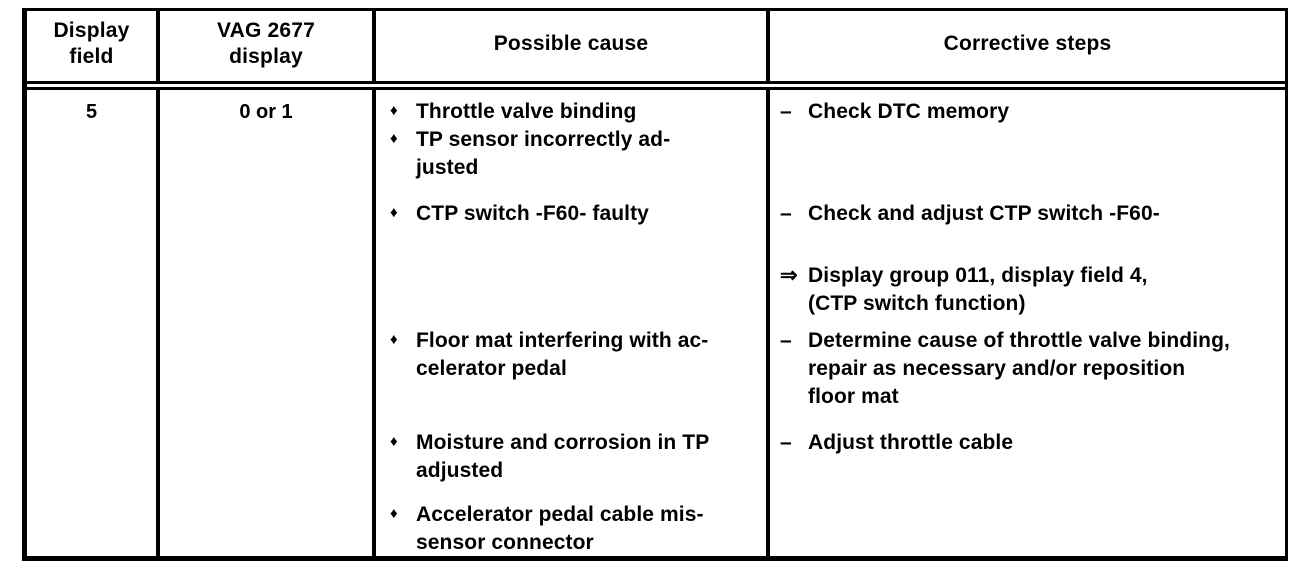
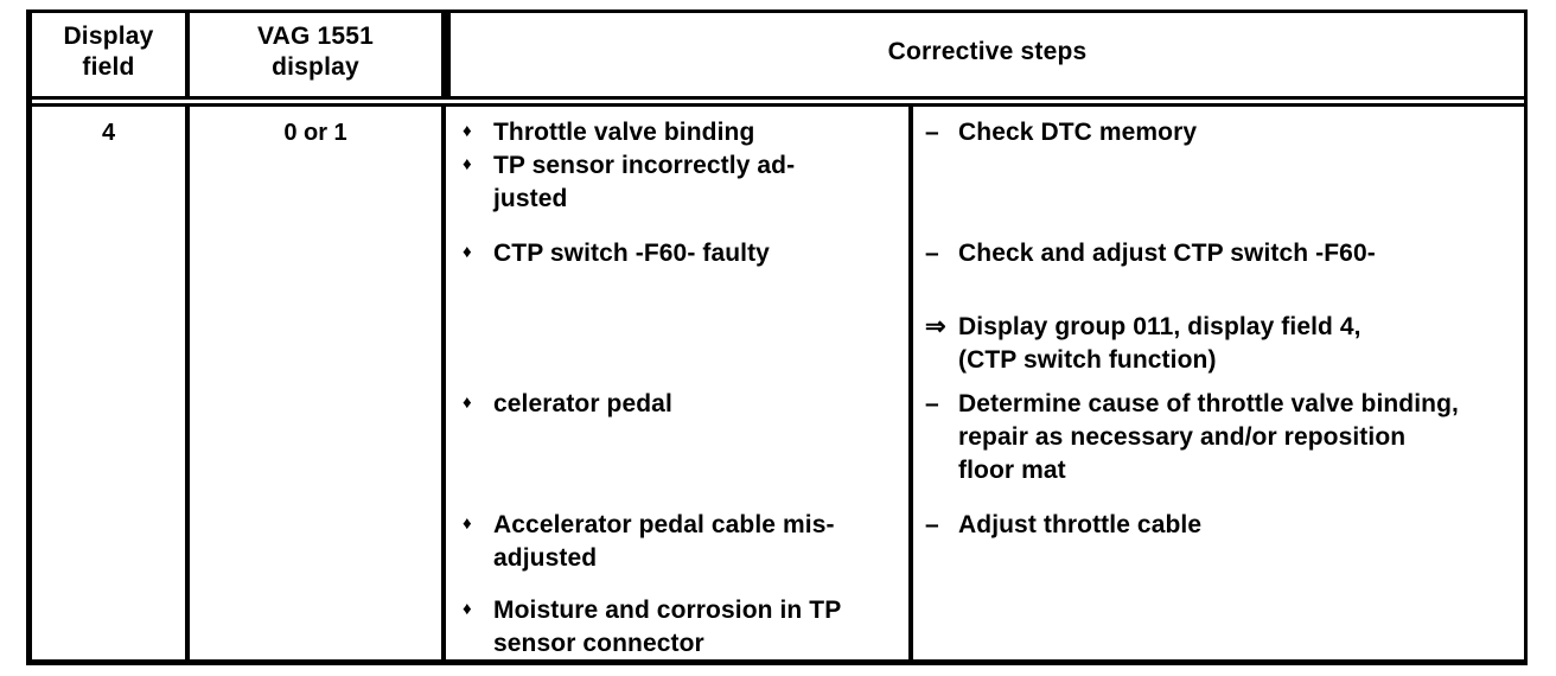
  Display
  field
- VAG 2677
+ VAG 1551
  display
- Possible cause
  Corrective steps
- 5
+ 4
  0 or 1
  ♦
  Throttle valve binding
  ♦
  TP sensor incorrectly ad-
  justed
  ♦
  CTP switch -F60- faulty
  ♦
- Floor mat interfering with ac-
  celerator pedal
  ♦
- Moisture and corrosion in TP
+ Accelerator pedal cable mis-
  adjusted
  ♦
- Accelerator pedal cable mis-
+ Moisture and corrosion in TP
  sensor connector
  –
  Check DTC memory
  –
  Check and adjust CTP switch -F60-
  ⇒
  Display group 011, display field 4,
  (CTP switch function)
  –
  Determine cause of throttle valve binding,
  repair as necessary and/or reposition
  floor mat
  –
  Adjust throttle cable
